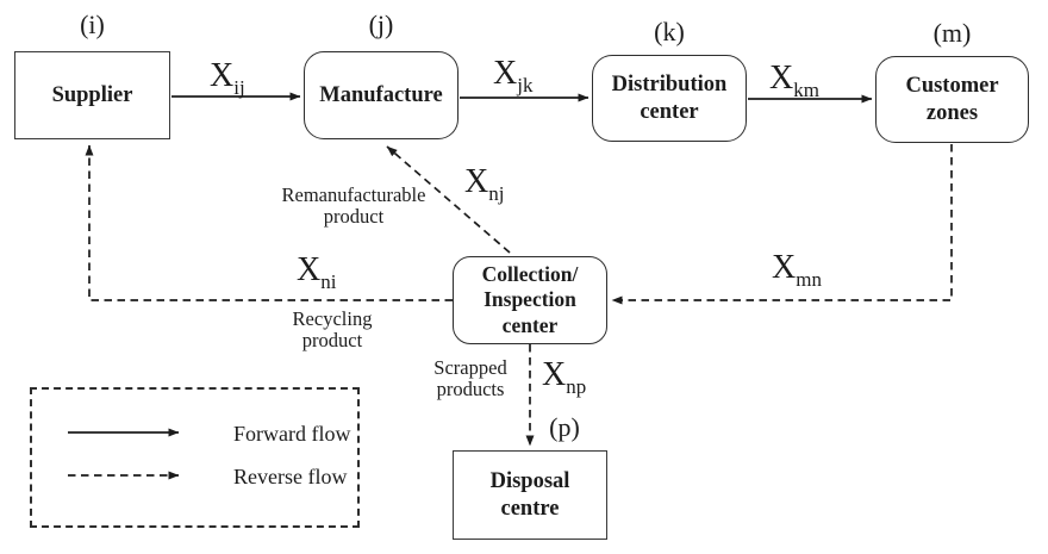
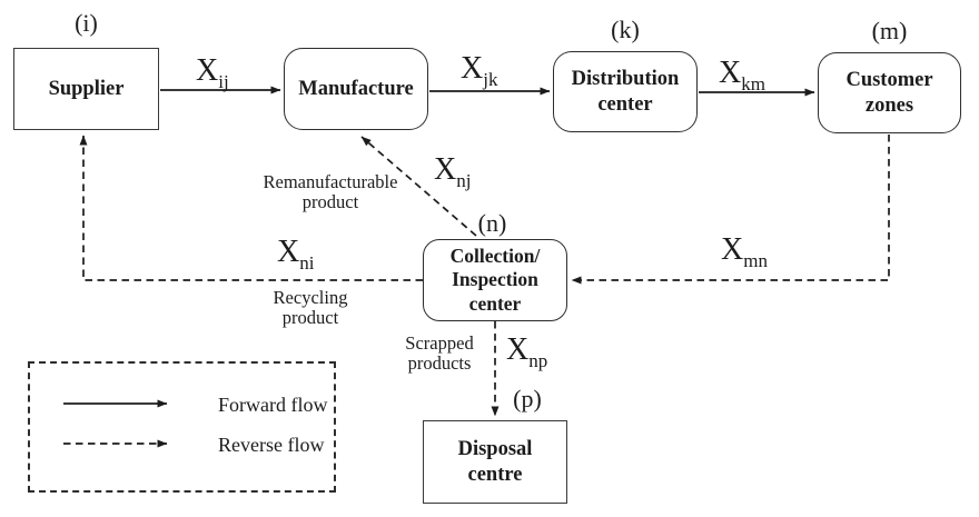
  (i)
- (j)
  (k)
  (m)
+ (n)
  (p)
  Supplier
  Manufacture
  Distribution
  center
  Customer
  zones
  Collection/
  Inspection
  center
  Disposal
  centre
  Xij
  Xjk
  Xkm
  Xnj
  Xni
  Xmn
  Xnp
  Remanufacturable
  product
  Recycling
  product
  Scrapped
  products
  Forward flow
  Reverse flow
